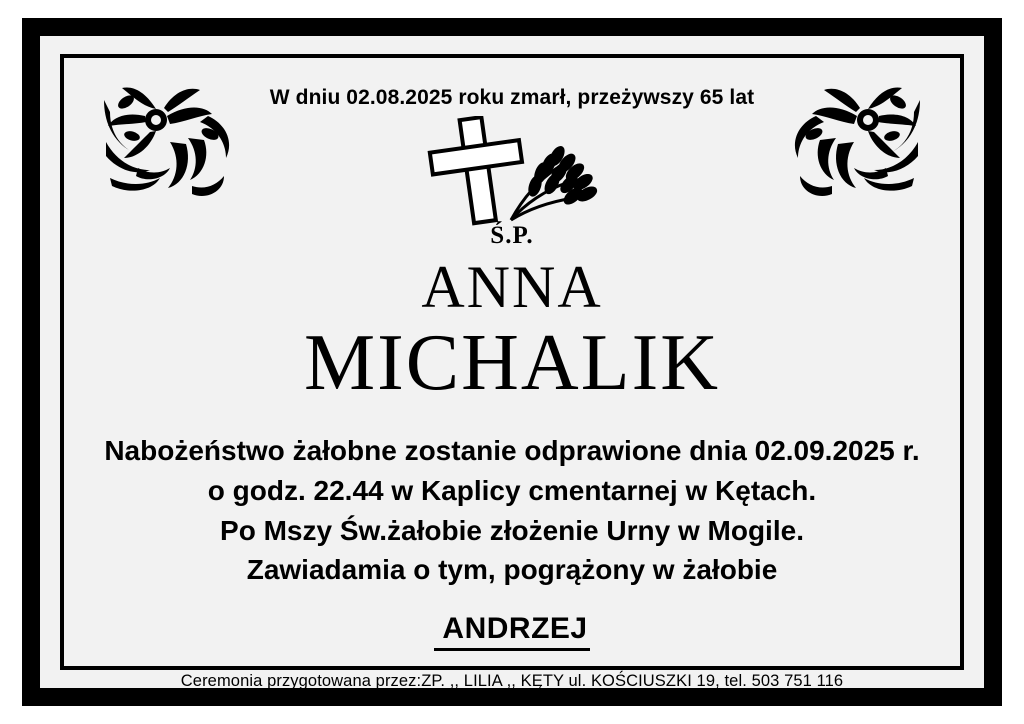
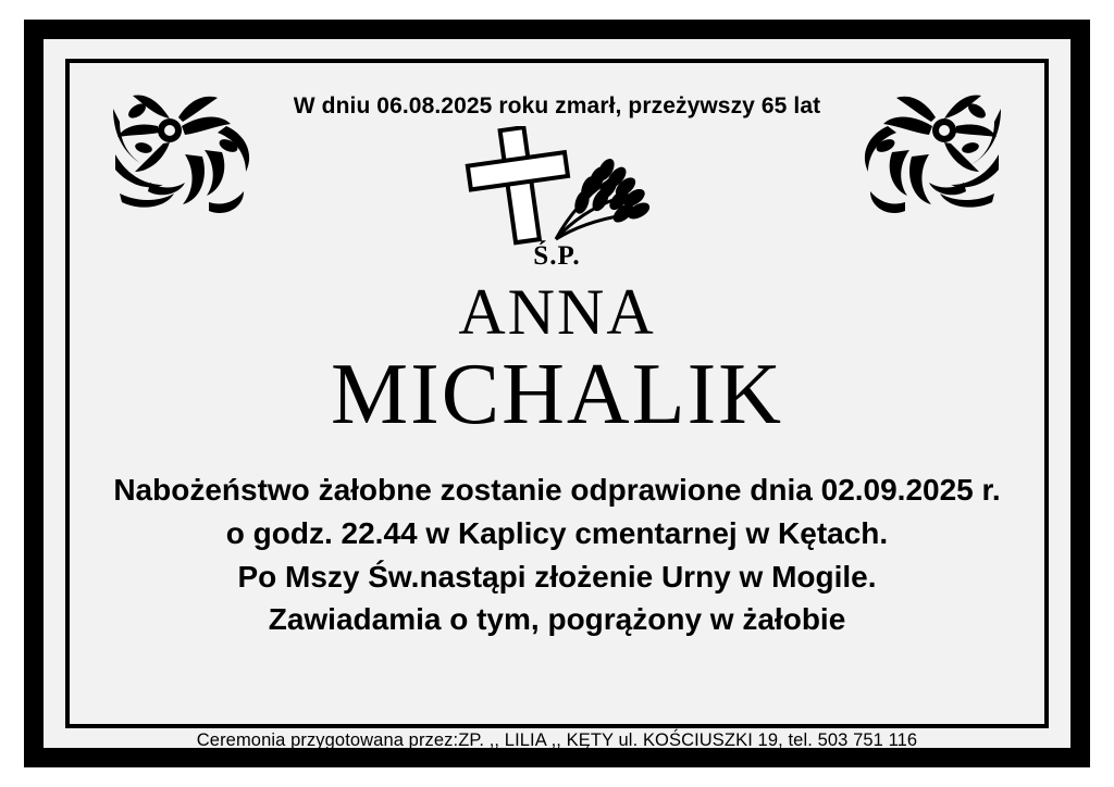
- W dniu 02.08.2025 roku zmarł, przeżywszy 65 lat
+ W dniu 06.08.2025 roku zmarł, przeżywszy 65 lat
  Ś.P.
  ANNA
  MICHALIK
  Nabożeństwo żałobne zostanie odprawione dnia 02.09.2025 r.
  o godz. 22.44 w Kaplicy cmentarnej w Kętach.
- Po Mszy Św.żałobie złożenie Urny w Mogile.
+ Po Mszy Św.nastąpi złożenie Urny w Mogile.
  Zawiadamia o tym, pogrążony w żałobie
- ANDRZEJ
  Ceremonia przygotowana przez:ZP. ,, LILIA ,, KĘTY ul. KOŚCIUSZKI 19, tel. 503 751 116
